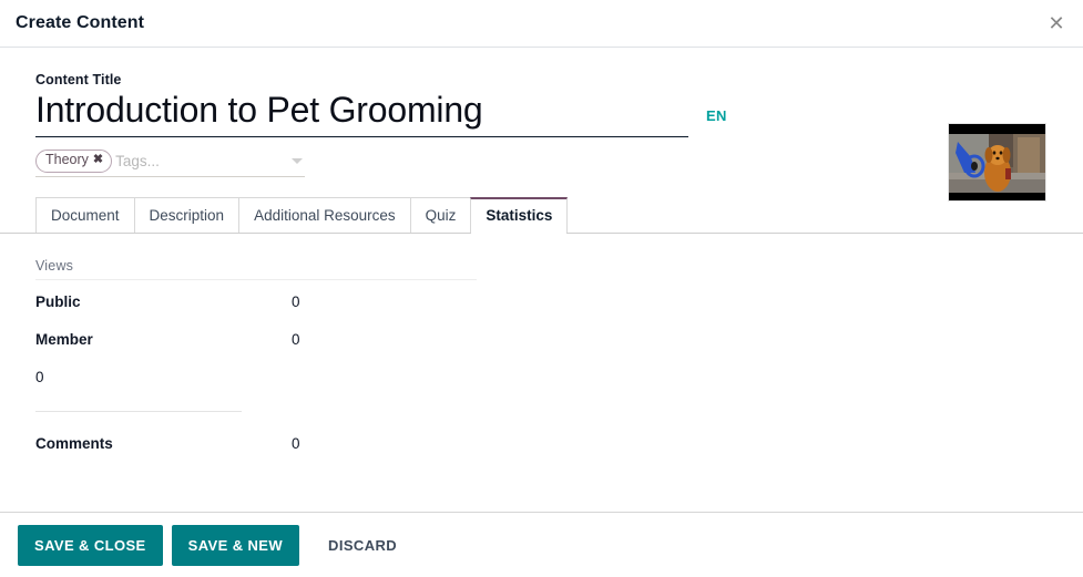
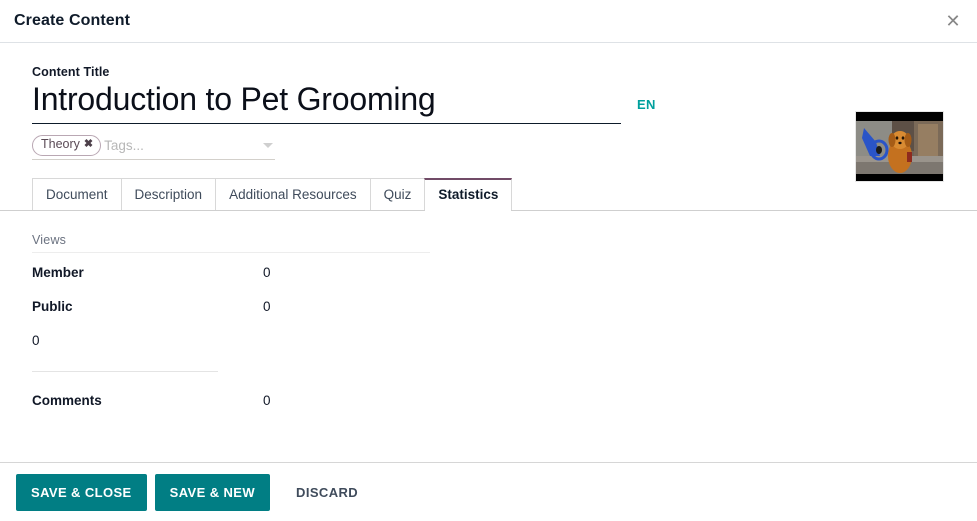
  Create Content
  ✕
  Content Title
  Introduction to Pet Grooming
  EN
  Theory
  ✖
  Tags...
  Document
  Description
  Additional Resources
  Quiz
  Statistics
  Views
- Public
+ Member
  0
- Member
+ Public
  0
  0
  Comments
  0
  SAVE & CLOSE
  SAVE & NEW
  DISCARD
